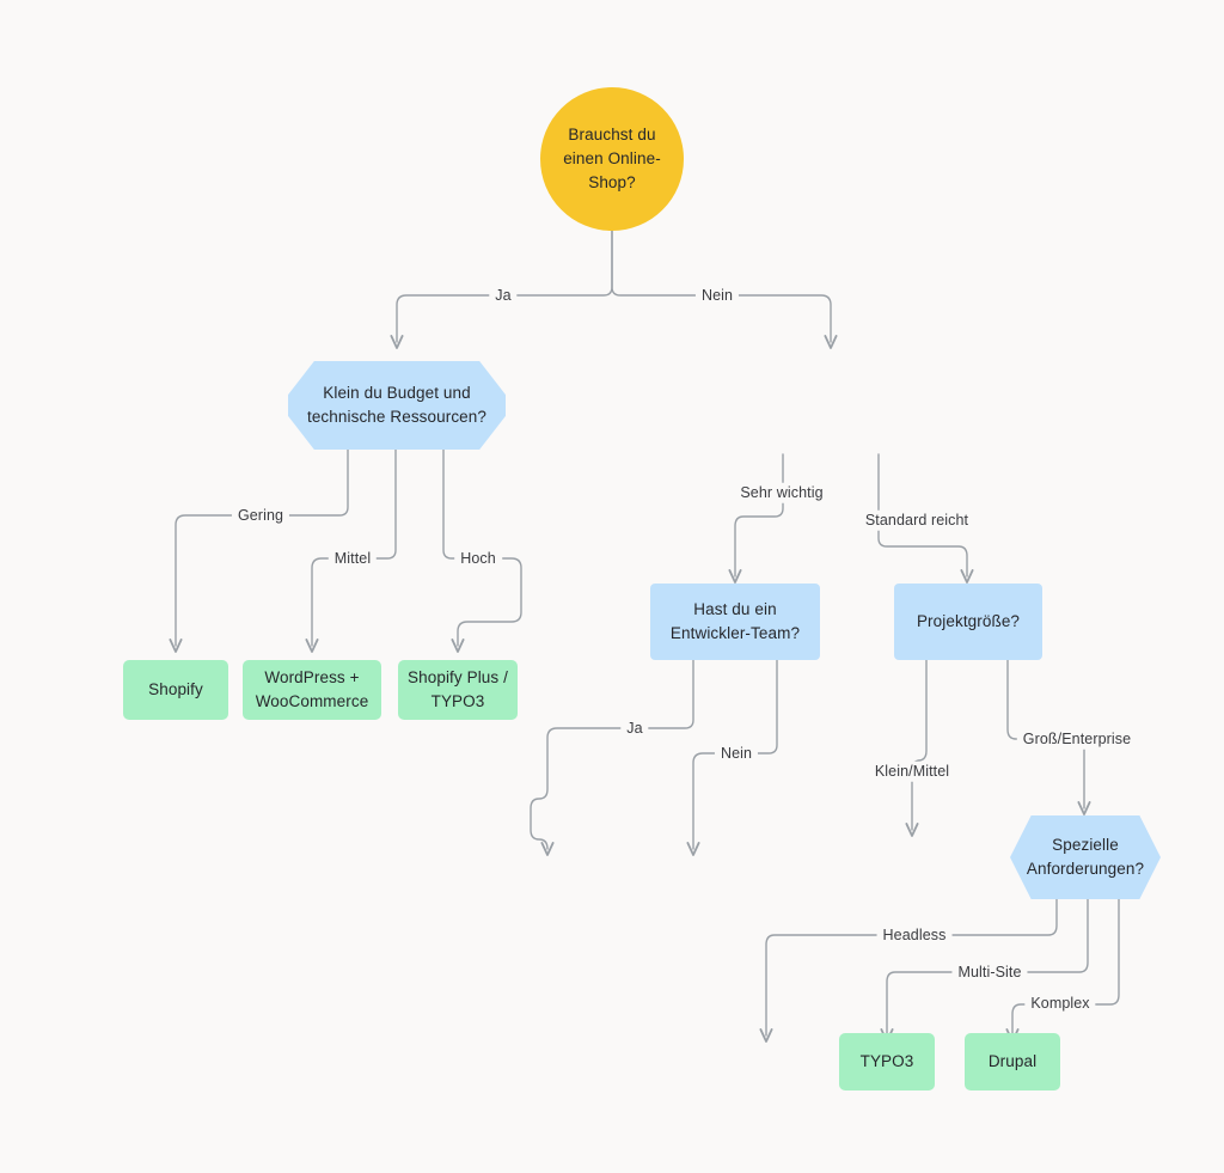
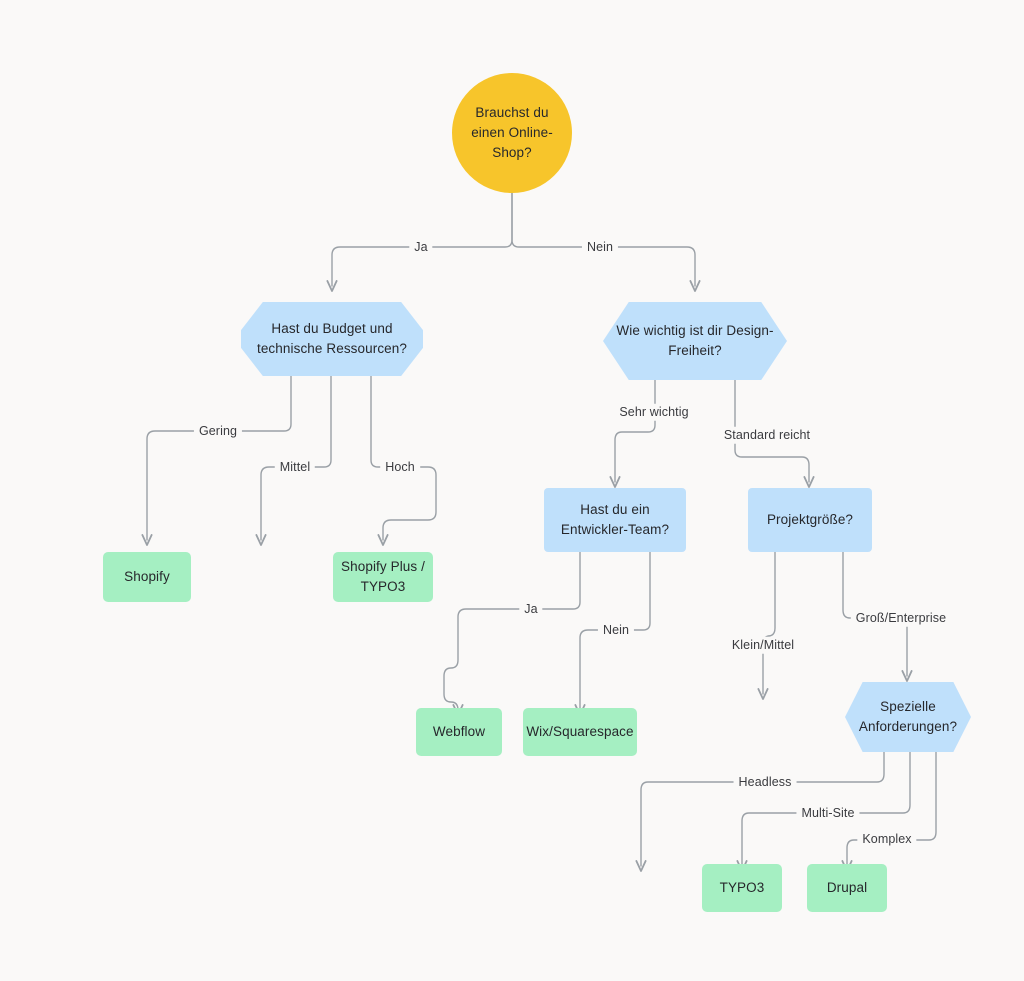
  Brauchst du einen Online-Shop?
- Klein du Budget und technische Ressourcen?
+ Hast du Budget und technische Ressourcen?
+ Wie wichtig ist dir Design-Freiheit?
  Shopify
- WordPress + WooCommerce
  Shopify Plus / TYPO3
  Hast du ein Entwickler-Team?
  Projektgröße?
+ Webflow
+ Wix/Squarespace
  Spezielle Anforderungen?
  TYPO3
  Drupal
  Ja
  Nein
  Gering
  Mittel
  Hoch
  Sehr wichtig
  Standard reicht
  Ja
  Nein
  Klein/Mittel
  Groß/Enterprise
  Headless
  Multi-Site
  Komplex
